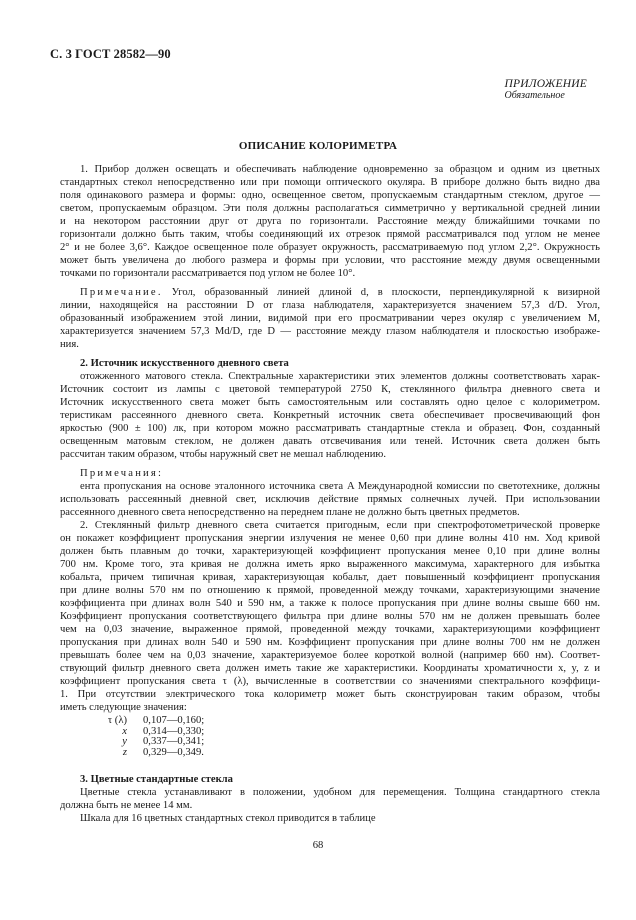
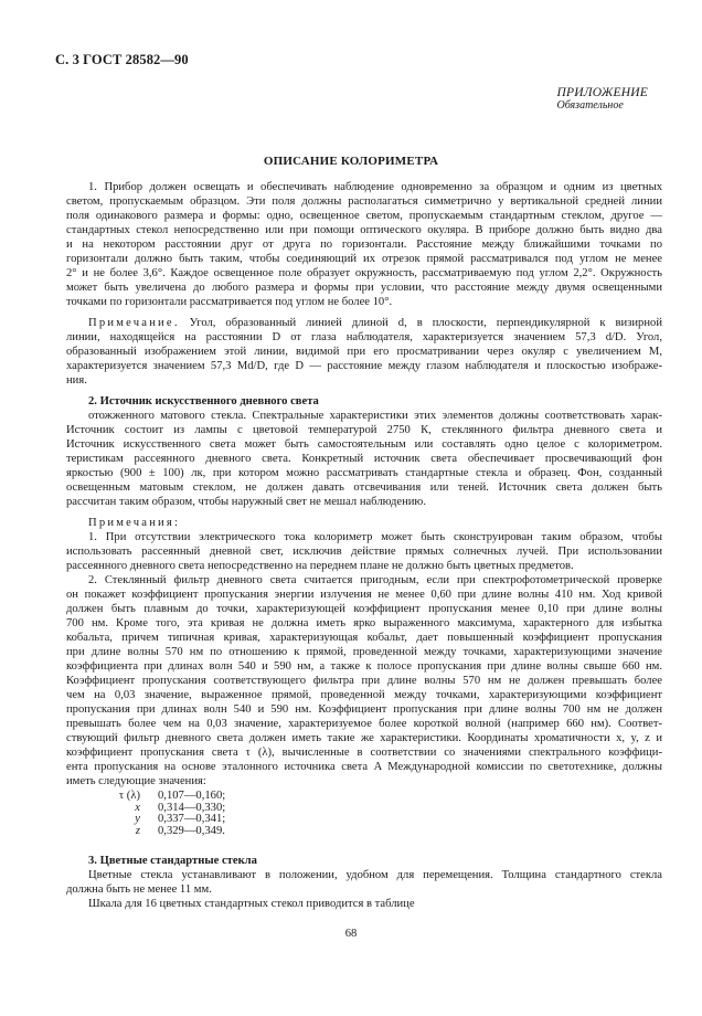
  С. 3 ГОСТ 28582—90
  ПРИЛОЖЕНИЕ
  Обязательное
  ОПИСАНИЕ КОЛОРИМЕТРА
  1. Прибор должен освещать и обеспечивать наблюдение одновременно за образцом и одним из цветных
- стандартных стекол непосредственно или при помощи оптического окуляра. В приборе должно быть видно два
+ светом, пропускаемым образцом. Эти поля должны располагаться симметрично у вертикальной средней линии
  поля одинакового размера и формы: одно, освещенное светом, пропускаемым стандартным стеклом, другое —
- светом, пропускаемым образцом. Эти поля должны располагаться симметрично у вертикальной средней линии
+ стандартных стекол непосредственно или при помощи оптического окуляра. В приборе должно быть видно два
  и на некотором расстоянии друг от друга по горизонтали. Расстояние между ближайшими точками по
  горизонтали должно быть таким, чтобы соединяющий их отрезок прямой рассматривался под углом не менее
  2° и не более 3,6°. Каждое освещенное поле образует окружность, рассматриваемую под углом 2,2°. Окружность
  может быть увеличена до любого размера и формы при условии, что расстояние между двумя освещенными
  точками по горизонтали рассматривается под углом не более 10°.
  Примечание. Угол, образованный линией длиной d, в плоскости, перпендикулярной к визирной
  линии, находящейся на расстоянии D от глаза наблюдателя, характеризуется значением 57,3 d/D. Угол,
  образованный изображением этой линии, видимой при его просматривании через окуляр с увеличением M,
  характеризуется значением 57,3 Md/D, где D — расстояние между глазом наблюдателя и плоскостью изображе-
  ния.
  2. Источник искусственного дневного света
  отожженного матового стекла. Спектральные характеристики этих элементов должны соответствовать харак-
  Источник состоит из лампы с цветовой температурой 2750 К, стеклянного фильтра дневного света и
  Источник искусственного света может быть самостоятельным или составлять одно целое с колориметром.
  теристикам рассеянного дневного света. Конкретный источник света обеспечивает просвечивающий фон
  яркостью (900 ± 100) лк, при котором можно рассматривать стандартные стекла и образец. Фон, созданный
  освещенным матовым стеклом, не должен давать отсвечивания или теней. Источник света должен быть
  рассчитан таким образом, чтобы наружный свет не мешал наблюдению.
  Примечания:
- ента пропускания на основе эталонного источника света A Международной комиссии по светотехнике, должны
+ 1. При отсутствии электрического тока колориметр может быть сконструирован таким образом, чтобы
  использовать рассеянный дневной свет, исключив действие прямых солнечных лучей. При использовании
  рассеянного дневного света непосредственно на переднем плане не должно быть цветных предметов.
  2. Стеклянный фильтр дневного света считается пригодным, если при спектрофотометрической проверке
  он покажет коэффициент пропускания энергии излучения не менее 0,60 при длине волны 410 нм. Ход кривой
  должен быть плавным до точки, характеризующей коэффициент пропускания менее 0,10 при длине волны
  700 нм. Кроме того, эта кривая не должна иметь ярко выраженного максимума, характерного для избытка
  кобальта, причем типичная кривая, характеризующая кобальт, дает повышенный коэффициент пропускания
  при длине волны 570 нм по отношению к прямой, проведенной между точками, характеризующими значение
  коэффициента при длинах волн 540 и 590 нм, а также к полосе пропускания при длине волны свыше 660 нм.
  Коэффициент пропускания соответствующего фильтра при длине волны 570 нм не должен превышать более
  чем на 0,03 значение, выраженное прямой, проведенной между точками, характеризующими коэффициент
  пропускания при длинах волн 540 и 590 нм. Коэффициент пропускания при длине волны 700 нм не должен
  превышать более чем на 0,03 значение, характеризуемое более короткой волной (например 660 нм). Соответ-
  ствующий фильтр дневного света должен иметь такие же характеристики. Координаты хроматичности x, y, z и
  коэффициент пропускания света τ (λ), вычисленные в соответствии со значениями спектрального коэффици-
- 1. При отсутствии электрического тока колориметр может быть сконструирован таким образом, чтобы
+ ента пропускания на основе эталонного источника света A Международной комиссии по светотехнике, должны
  иметь следующие значения:
  τ (λ)
  0,107—0,160;
  x
  0,314—0,330;
  y
  0,337—0,341;
  z
  0,329—0,349.
  3. Цветные стандартные стекла
  Цветные стекла устанавливают в положении, удобном для перемещения. Толщина стандартного стекла
- должна быть не менее 14 мм.
+ должна быть не менее 11 мм.
  Шкала для 16 цветных стандартных стекол приводится в таблице
  68
